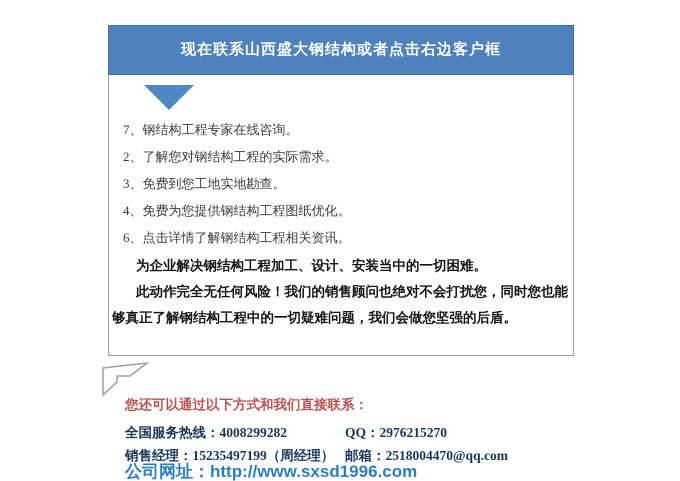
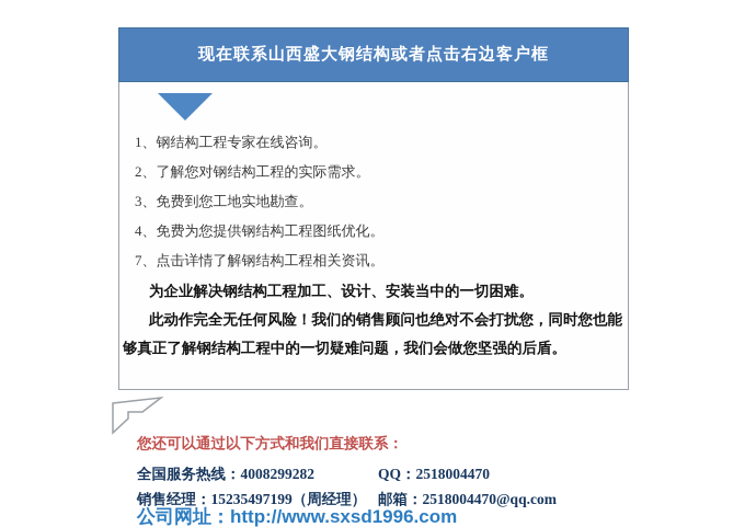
  现在联系山西盛大钢结构或者点击右边客户框
- 7、钢结构工程专家在线咨询。
+ 1、钢结构工程专家在线咨询。
  2、了解您对钢结构工程的实际需求。
  3、免费到您工地实地勘查。
  4、免费为您提供钢结构工程图纸优化。
- 6、点击详情了解钢结构工程相关资讯。
+ 7、点击详情了解钢结构工程相关资讯。
  为企业解决钢结构工程加工、设计、安装当中的一切困难。
  此动作完全无任何风险！我们的销售顾问也绝对不会打扰您，同时您也能够真正了解钢结构工程中的一切疑难问题，我们会做您坚强的后盾。
  您还可以通过以下方式和我们直接联系：
  全国服务热线：4008299282
- QQ：2976215270
+ QQ：2518004470
  销售经理：15235497199（周经理）
  邮箱：2518004470@qq.com
  公司网址：http://www.sxsd1996.com
